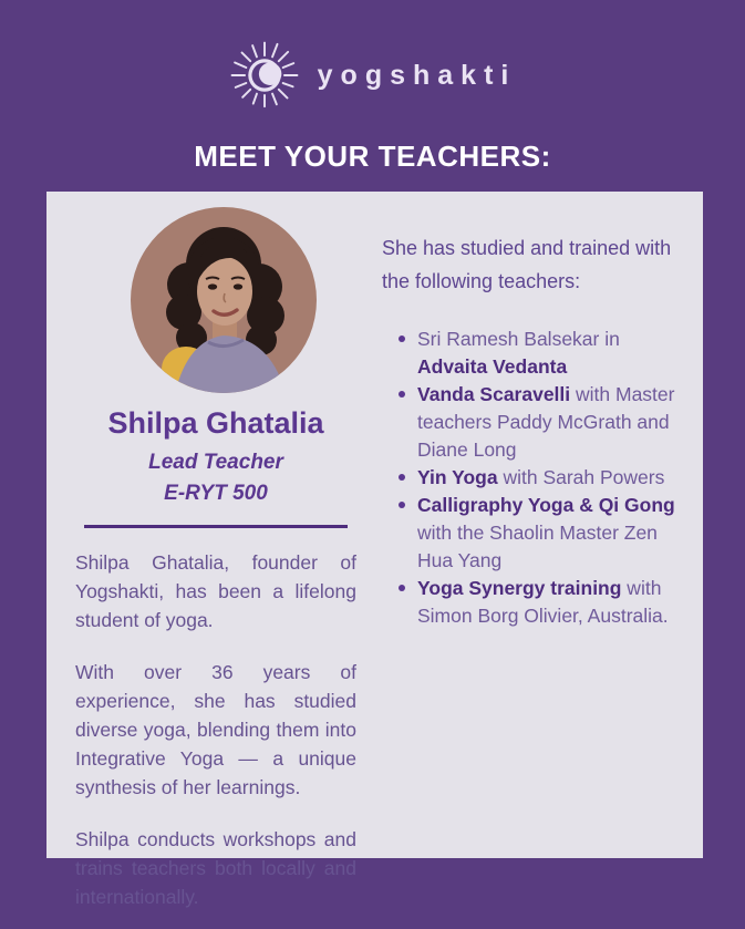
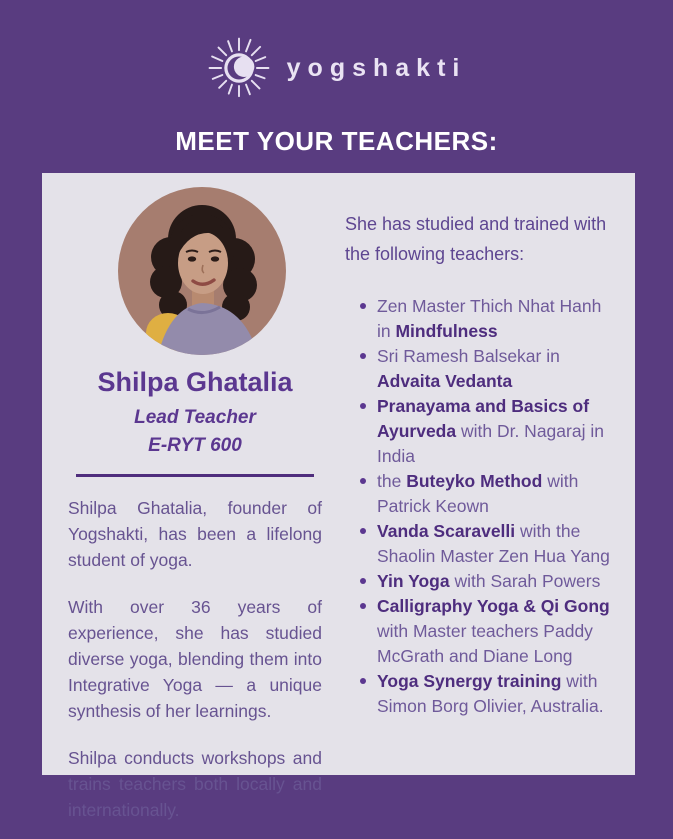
  yogshakti
  MEET YOUR TEACHERS:
  Shilpa Ghatalia
  Lead Teacher
- E-RYT 500
+ E-RYT 600
  Shilpa Ghatalia, founder of Yogshakti, has been a lifelong student of yoga.
  With over 36 years of experience, she has studied diverse yoga, blending them into Integrative Yoga — a unique synthesis of her learnings.
  Shilpa conducts workshops and trains teachers both locally and
  She has studied and trained with the following teachers:
+ Zen Master Thich Nhat Hanh in Mindfulness
  Sri Ramesh Balsekar in Advaita Vedanta
+ Pranayama and Basics of Ayurveda with Dr. Nagaraj in India
+ the Buteyko Method with Patrick Keown
- Vanda Scaravelli with Master teachers Paddy McGrath and Diane Long
+ Vanda Scaravelli with the Shaolin Master Zen Hua Yang
  Yin Yoga with Sarah Powers
- Calligraphy Yoga & Qi Gong with the Shaolin Master Zen Hua Yang
+ Calligraphy Yoga & Qi Gong with Master teachers Paddy McGrath and Diane Long
  Yoga Synergy training with Simon Borg Olivier, Australia.
